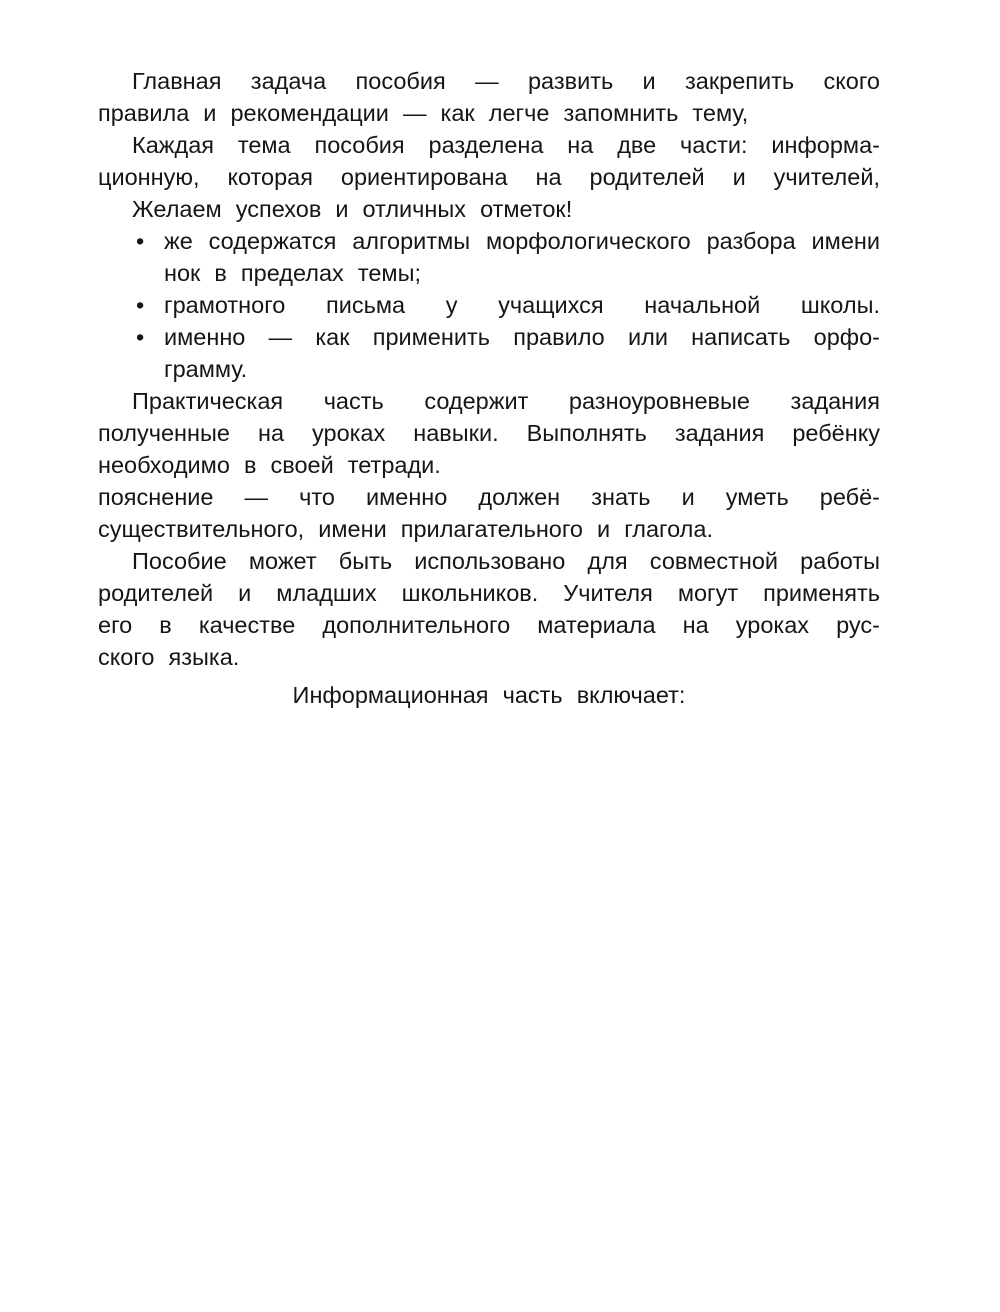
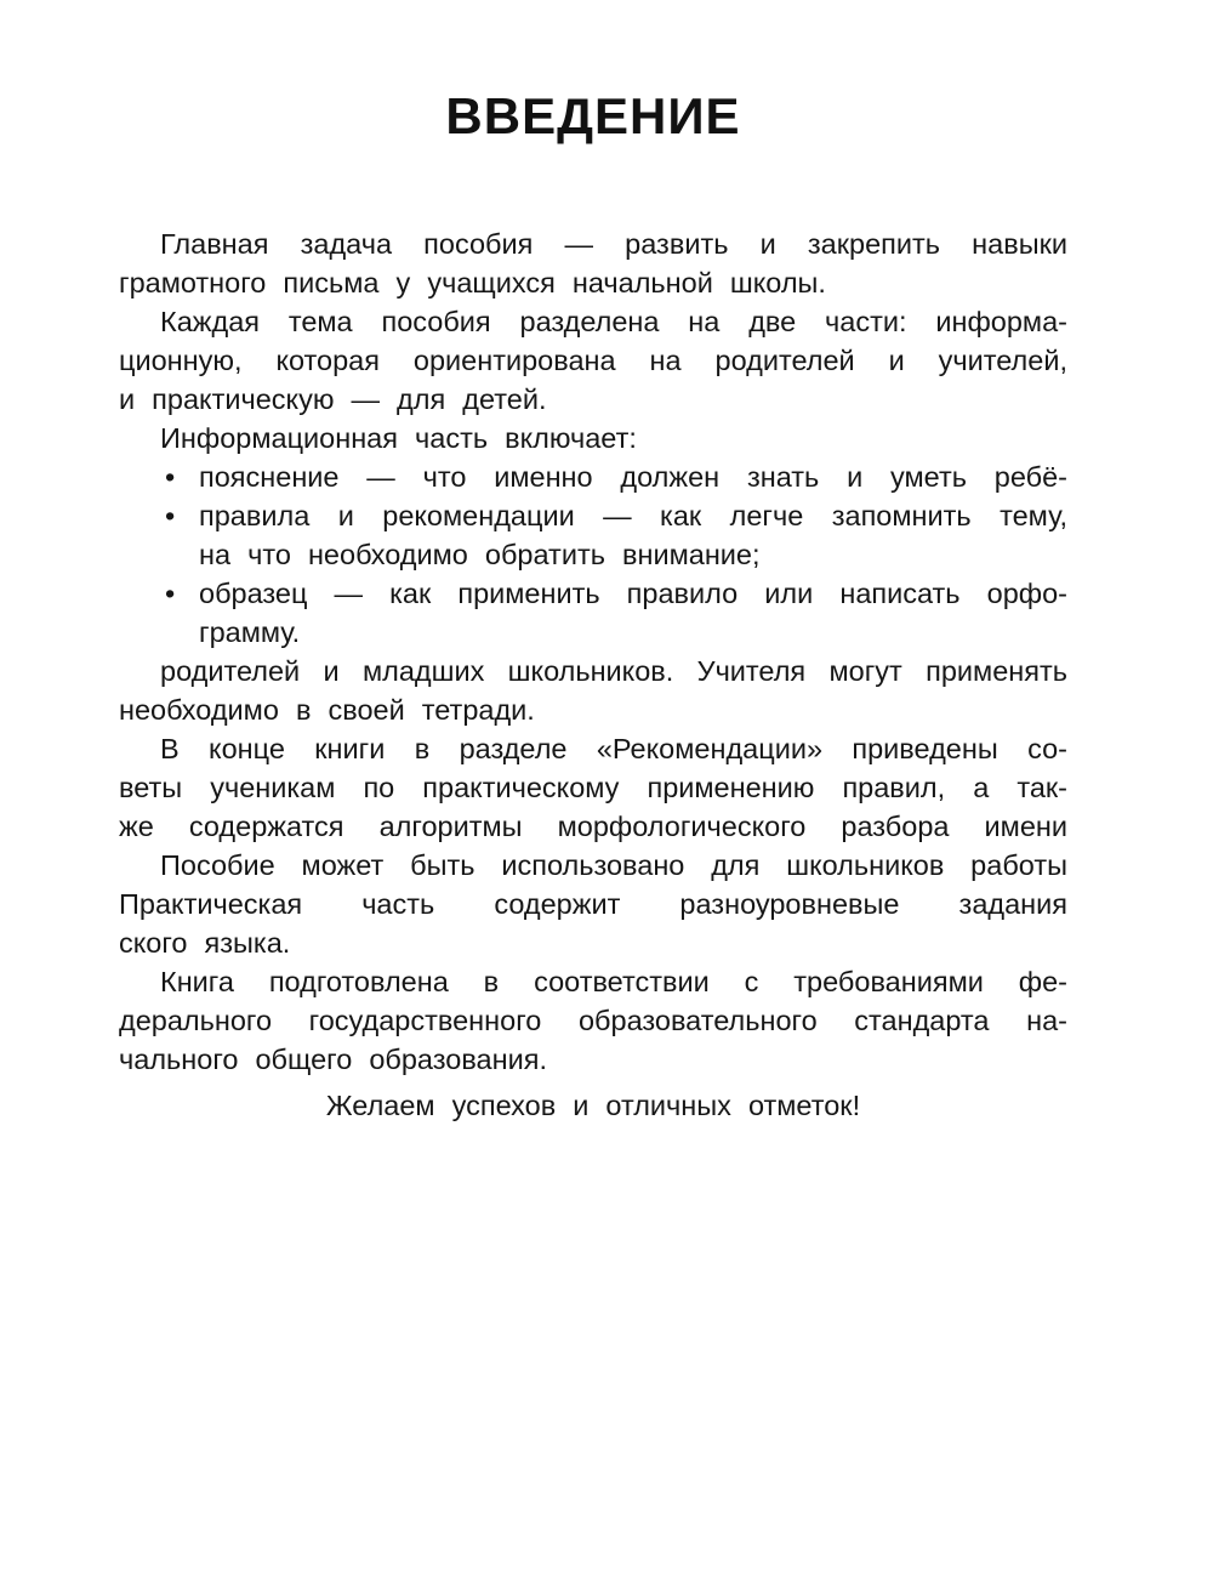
+ ВВЕДЕНИЕ
- Главная задача пособия — развить и закрепить ского
+ Главная задача пособия — развить и закрепить навыки
- правила и рекомендации — как легче запомнить тему,
+ грамотного письма у учащихся начальной школы.
  Каждая тема пособия разделена на две части: информа-
  ционную, которая ориентирована на родителей и учителей,
+ и практическую — для детей.
- Желаем успехов и отличных отметок!
+ Информационная часть включает:
  •
- же содержатся алгоритмы морфологического разбора имени
+ пояснение — что именно должен знать и уметь ребё-
- нок в пределах темы;
  •
- грамотного письма у учащихся начальной школы.
+ правила и рекомендации — как легче запомнить тему,
+ на что необходимо обратить внимание;
  •
- именно — как применить правило или написать орфо-
+ образец — как применить правило или написать орфо-
  грамму.
- Практическая часть содержит разноуровневые задания
+ родителей и младших школьников. Учителя могут применять
- полученные на уроках навыки. Выполнять задания ребёнку
  необходимо в своей тетради.
+ В конце книги в разделе «Рекомендации» приведены со-
+ веты ученикам по практическому применению правил, а так-
- пояснение — что именно должен знать и уметь ребё-
+ же содержатся алгоритмы морфологического разбора имени
- существительного, имени прилагательного и глагола.
- Пособие может быть использовано для совместной работы
+ Пособие может быть использовано для школьников работы
- родителей и младших школьников. Учителя могут применять
+ Практическая часть содержит разноуровневые задания
- его в качестве дополнительного материала на уроках рус-
  ского языка.
+ Книга подготовлена в соответствии с требованиями фе-
+ дерального государственного образовательного стандарта на-
+ чального общего образования.
- Информационная часть включает:
+ Желаем успехов и отличных отметок!
